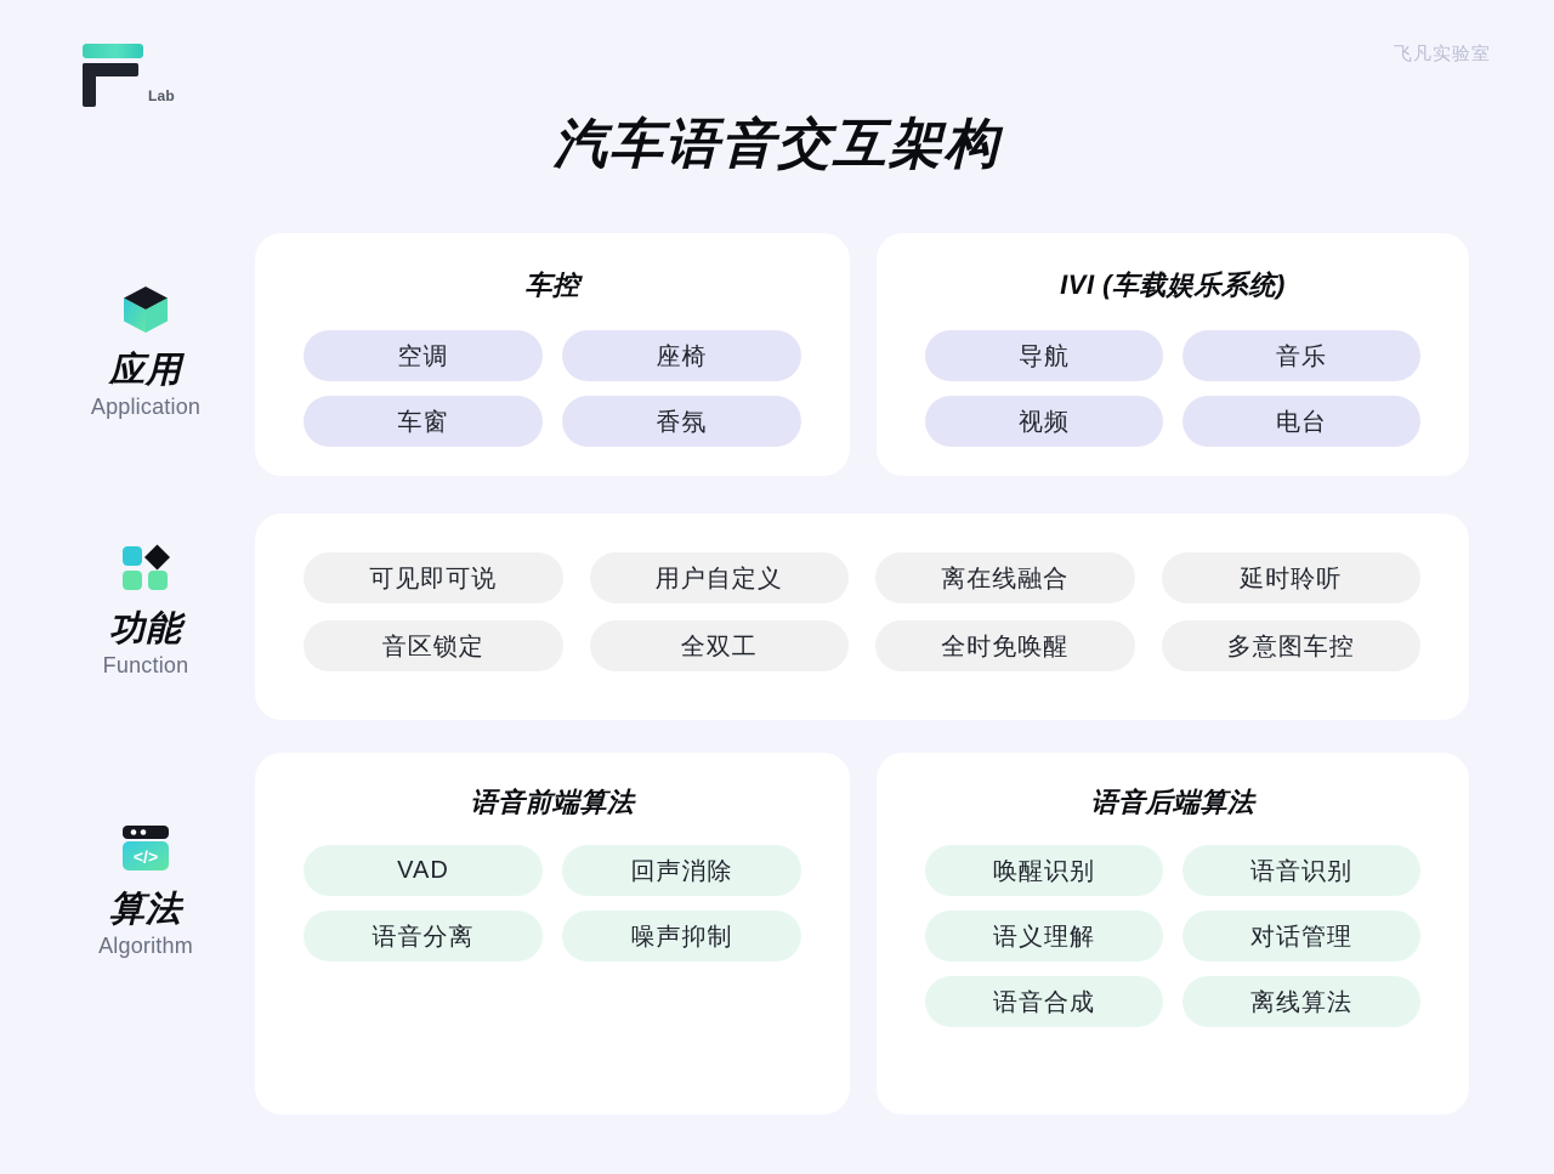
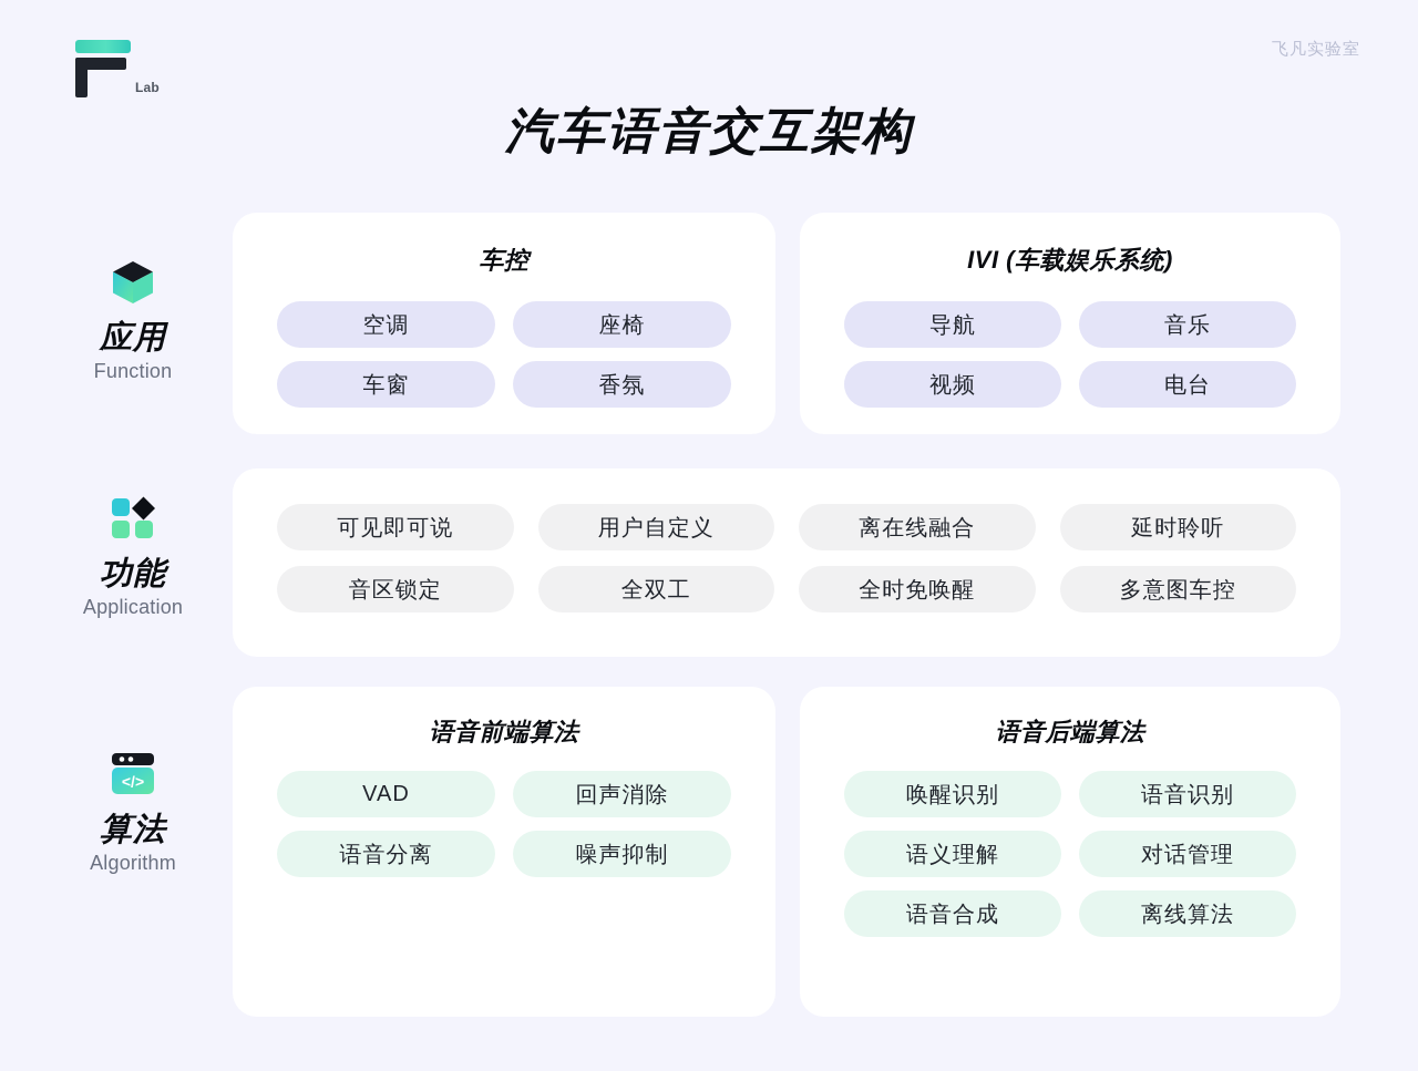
  Lab
  飞凡实验室
  汽车语音交互架构
  应用
- Application
+ Function
  车控
  空调
  座椅
  车窗
  香氛
  IVI (车载娱乐系统)
  导航
  音乐
  视频
  电台
  功能
- Function
+ Application
  可见即可说
  用户自定义
  离在线融合
  延时聆听
  音区锁定
  全双工
  全时免唤醒
  多意图车控
  </>
  算法
  Algorithm
  语音前端算法
  VAD
  回声消除
  语音分离
  噪声抑制
  语音后端算法
  唤醒识别
  语音识别
  语义理解
  对话管理
  语音合成
  离线算法
